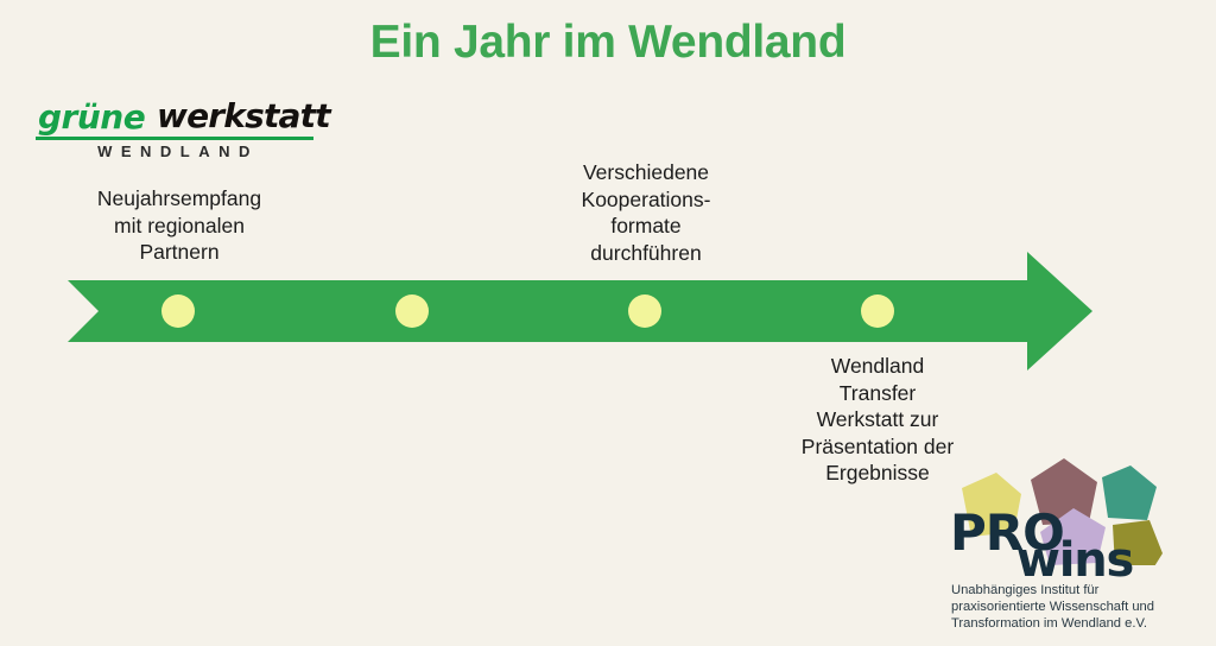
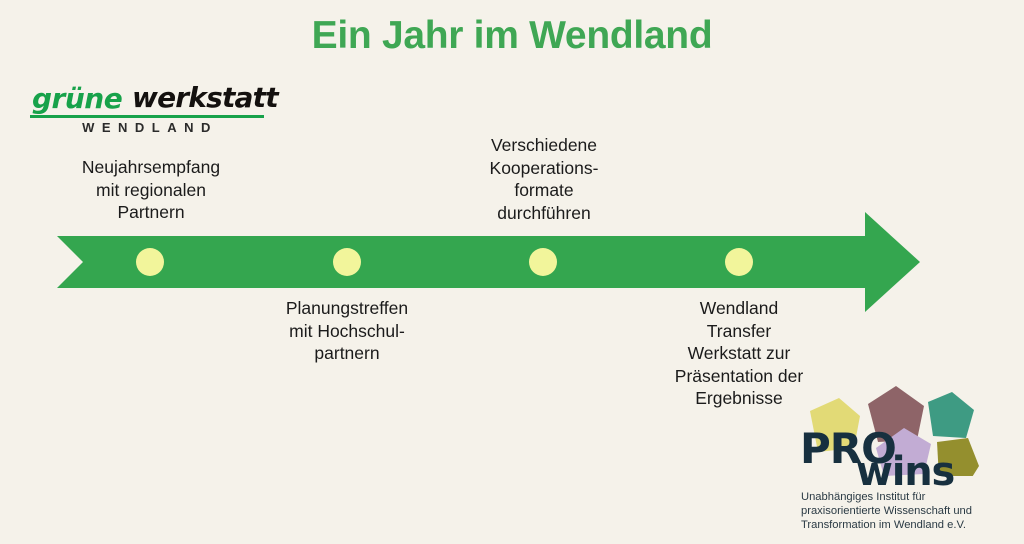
  Ein Jahr im Wendland
  grüne
  werkstatt
  WENDLAND
  Neujahrsempfang
  mit regionalen
  Partnern
+ Planungstreffen
+ mit Hochschul-
+ partnern
  Verschiedene
  Kooperations-
  formate
  durchführen
  Wendland
  Transfer
  Werkstatt zur
  Präsentation der
  Ergebnisse
  PRO
  wins
  Unabhängiges Institut für
  praxisorientierte Wissenschaft und
  Transformation im Wendland e.V.
